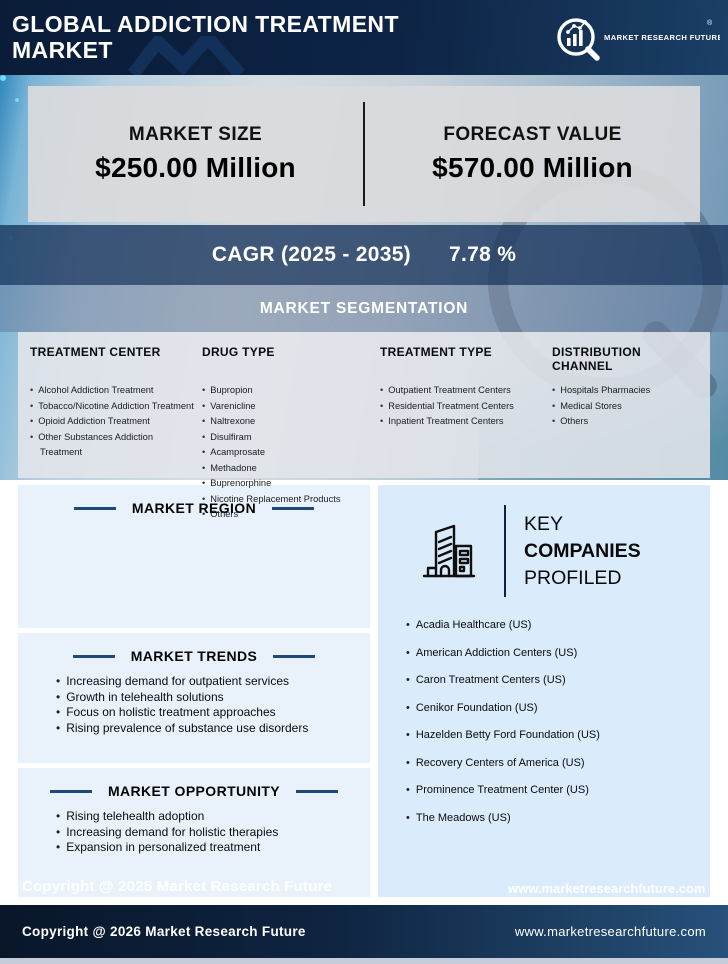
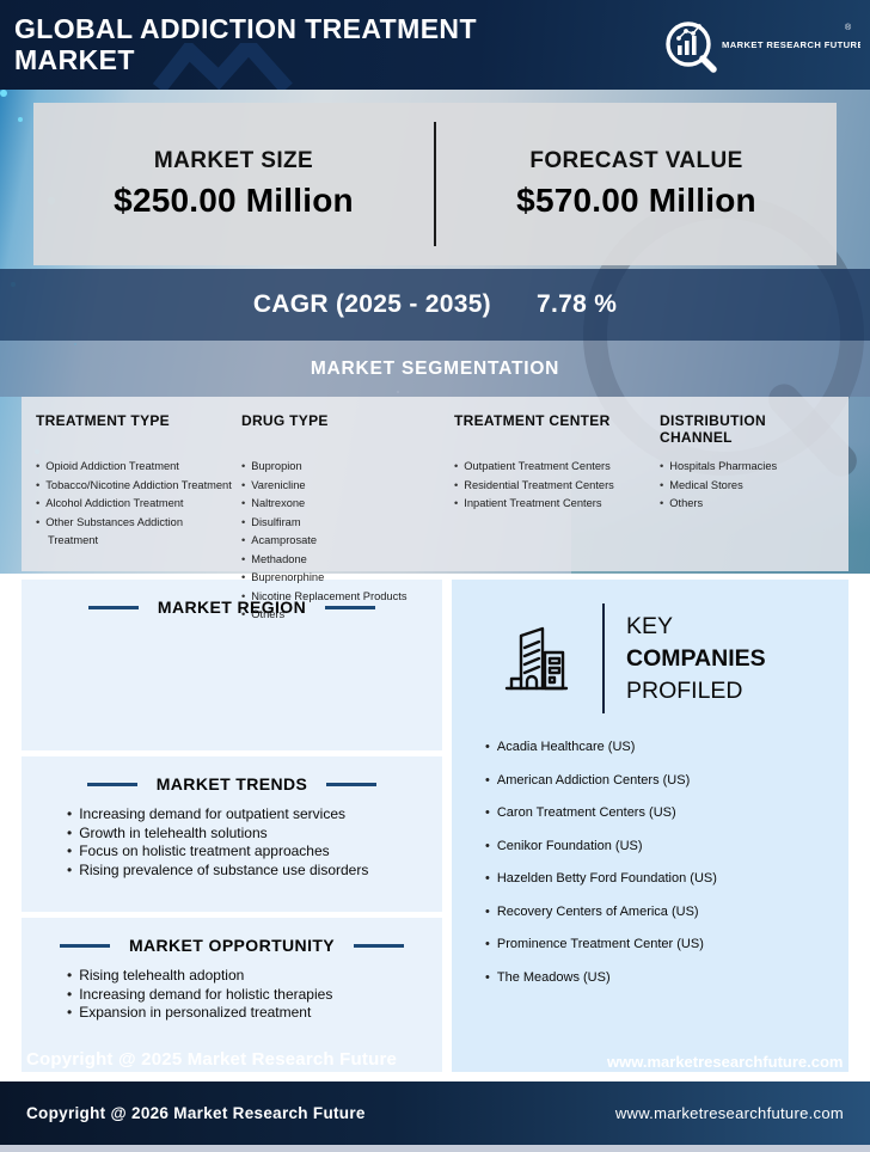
  GLOBAL ADDICTION TREATMENT MARKET
  MARKET RESEARCH FUTUR
  MARKET SIZE
  $250.00 Million
  FORECAST VALUE
  $570.00 Million
  CAGR (2025 - 2035)
  7.78 %
  MARKET SEGMENTATION
- TREATMENT CENTER
+ TREATMENT TYPE
- Alcohol Addiction Treatment
+ Opioid Addiction Treatment
  Tobacco/Nicotine Addiction Treatment
- Opioid Addiction Treatment
+ Alcohol Addiction Treatment
  Other Substances Addiction Treatment
  DRUG TYPE
  Bupropion
  Varenicline
  Naltrexone
  Disulfiram
  Acamprosate
  Methadone
  Buprenorphine
  Nicotine Replacement Products
  Others
- TREATMENT TYPE
+ TREATMENT CENTER
  Outpatient Treatment Centers
  Residential Treatment Centers
  Inpatient Treatment Centers
  DISTRIBUTION CHANNEL
  Hospitals Pharmacies
  Medical Stores
  Others
  MARKET REGION
  MARKET TRENDS
  Increasing demand for outpatient services
  Growth in telehealth solutions
  Focus on holistic treatment approaches
  Rising prevalence of substance use disorders
  MARKET OPPORTUNITY
  Rising telehealth adoption
  Increasing demand for holistic therapies
  Expansion in personalized treatment
  KEY
  COMPANIES
  PROFILED
  Acadia Healthcare (US)
  American Addiction Centers (US)
  Caron Treatment Centers (US)
  Cenikor Foundation (US)
  Hazelden Betty Ford Foundation (US)
  Recovery Centers of America (US)
  Prominence Treatment Center (US)
  The Meadows (US)
  www.marketresearchfuture.com
  Copyright @ 2026 Market Research Future
  www.marketresearchfuture.com
